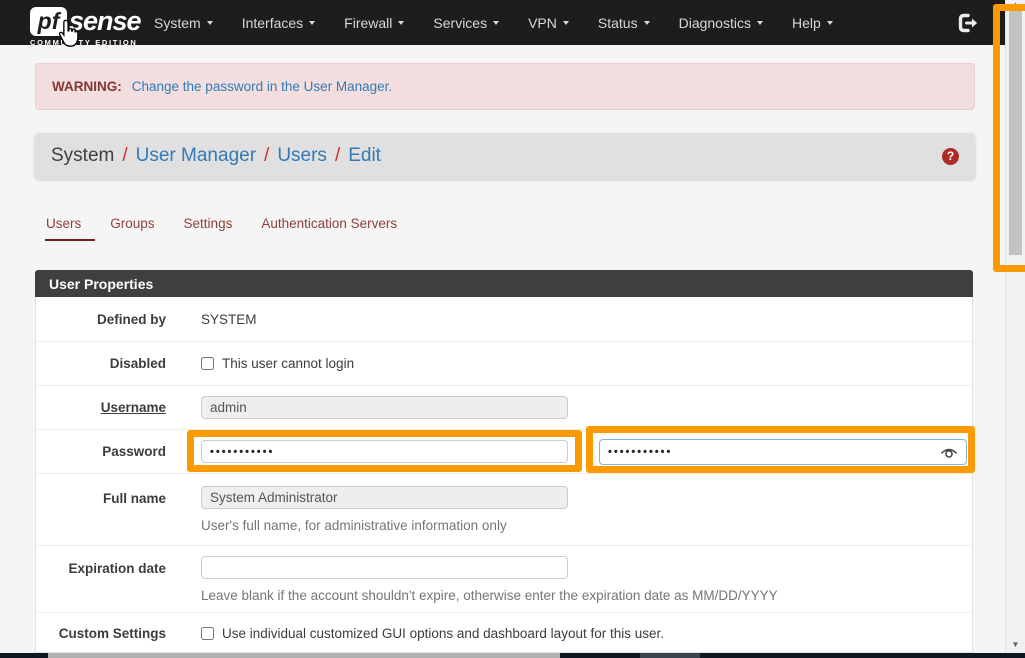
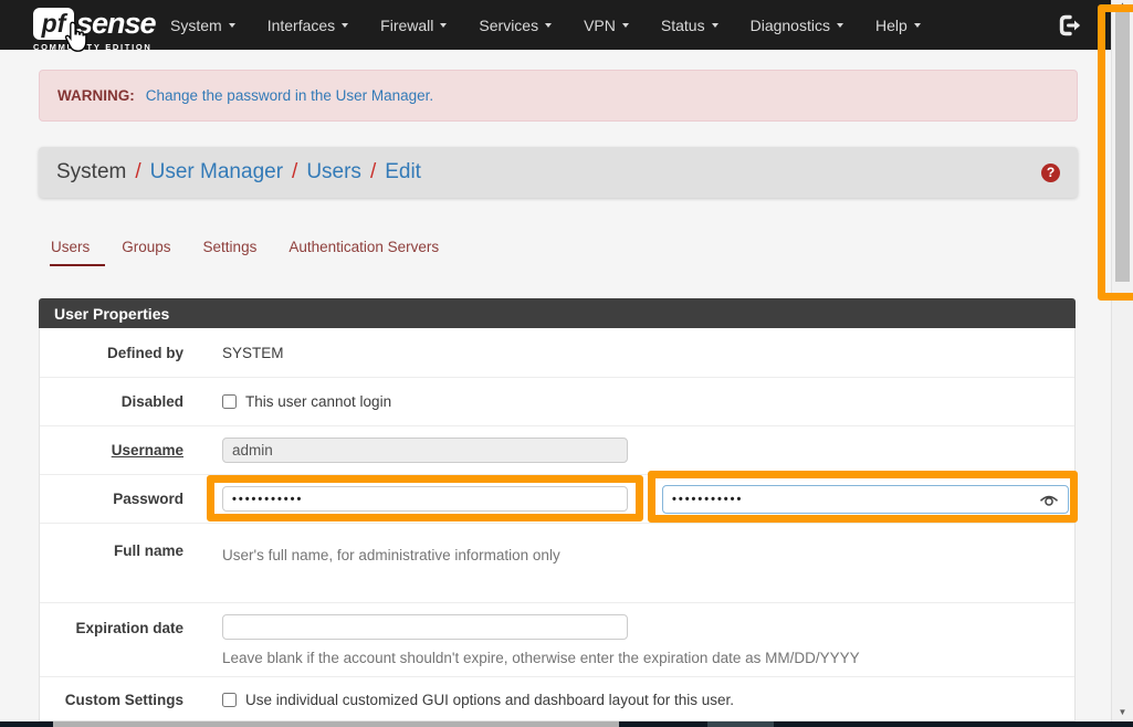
  pf
  sense
  COMMTY EDITION
  System
  Interfaces
  Firewall
  Services
  VPN
  Status
  Diagnostics
  Help
  WARNING:
  Change the password in the User Manager.
  System
  /
  User Manager
  /
  Users
  /
  Edit
  ?
  Users
  Groups
  Settings
  Authentication Servers
  User Properties
  Defined by
  SYSTEM
  Disabled
  This user cannot login
  Username
  admin
  Password
  •••••••••••
  •••••••••••
  Full name
- System Administrator
  User's full name, for administrative information only
  Expiration date
  Leave blank if the account shouldn't expire, otherwise enter the expiration date as MM/DD/YYYY
  Custom Settings
  Use individual customized GUI options and dashboard layout for this user.
  ▲
  ▼
